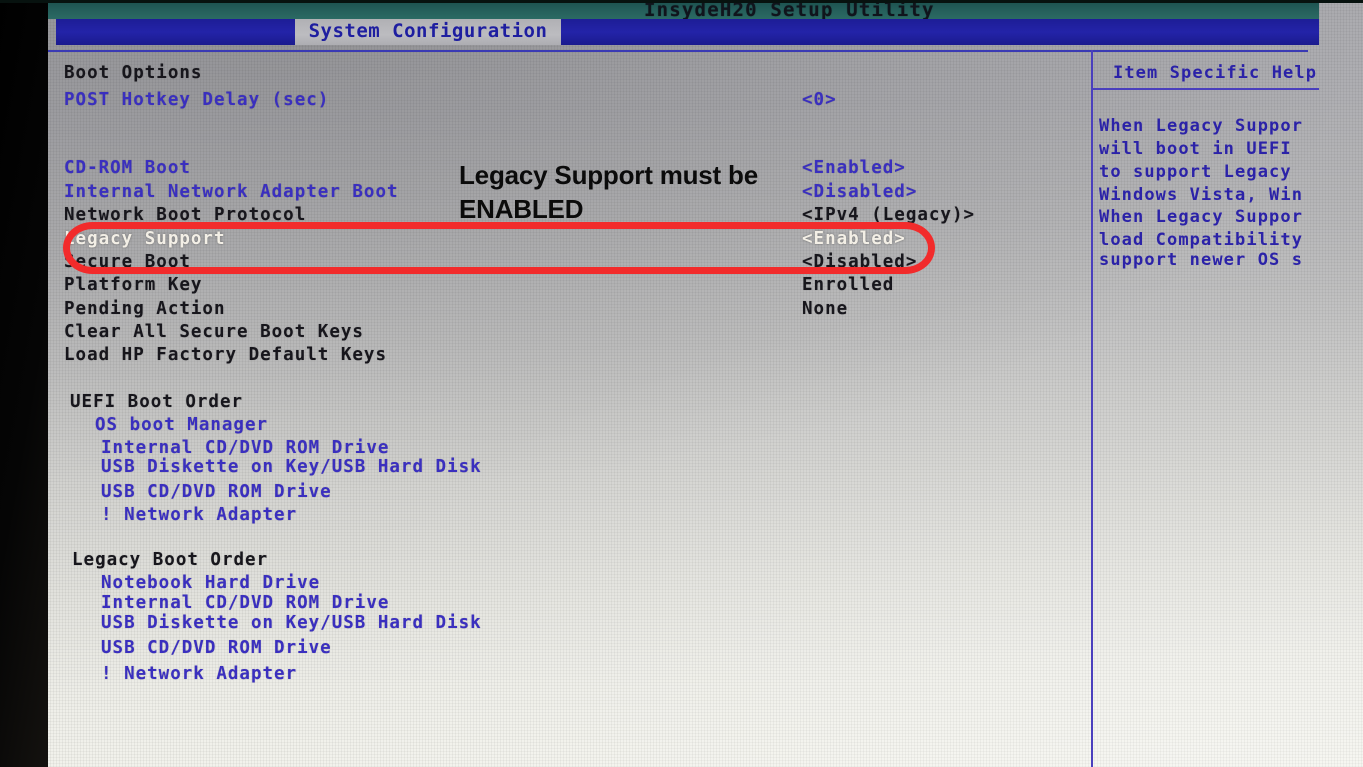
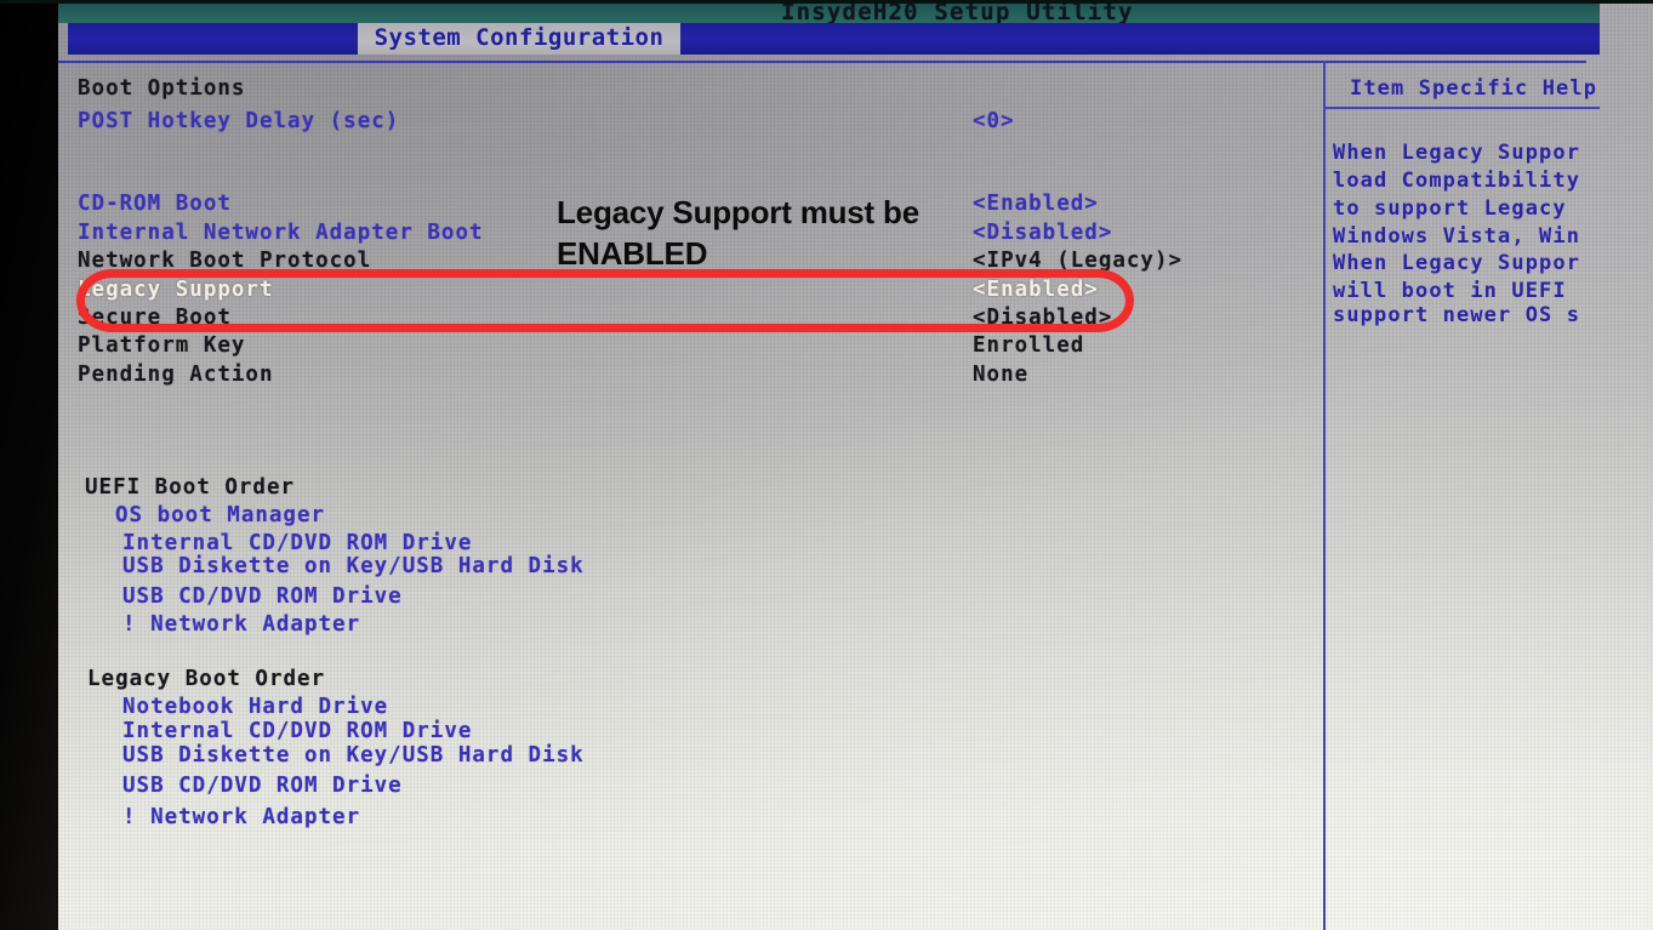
  InsydeH20 Setup Utility
  System Configuration
  Boot Options
  POST Hotkey Delay (sec)
  CD-ROM Boot
  Internal Network Adapter Boot
  Network Boot Protocol
  Legacy Support
  Secure Boot
  Platform Key
  Pending Action
- Clear All Secure Boot Keys
- Load HP Factory Default Keys
  <0>
  <Enabled>
  <Disabled>
  <IPv4 (Legacy)>
  <Enabled>
  <Disabled>
  Enrolled
  None
  UEFI Boot Order
  OS boot Manager
  Internal CD/DVD ROM Drive
  USB Diskette on Key/USB Hard Disk
  USB CD/DVD ROM Drive
  ! Network Adapter
  Legacy Boot Order
  Notebook Hard Drive
  Internal CD/DVD ROM Drive
  USB Diskette on Key/USB Hard Disk
  USB CD/DVD ROM Drive
  ! Network Adapter
  Item Specific Help
  When Legacy Suppor
- will boot in UEFI
+ load Compatibility
  to support Legacy
  Windows Vista, Win
  When Legacy Suppor
- load Compatibility
+ will boot in UEFI
  support newer OS s
  Legacy Support must be
  ENABLED
